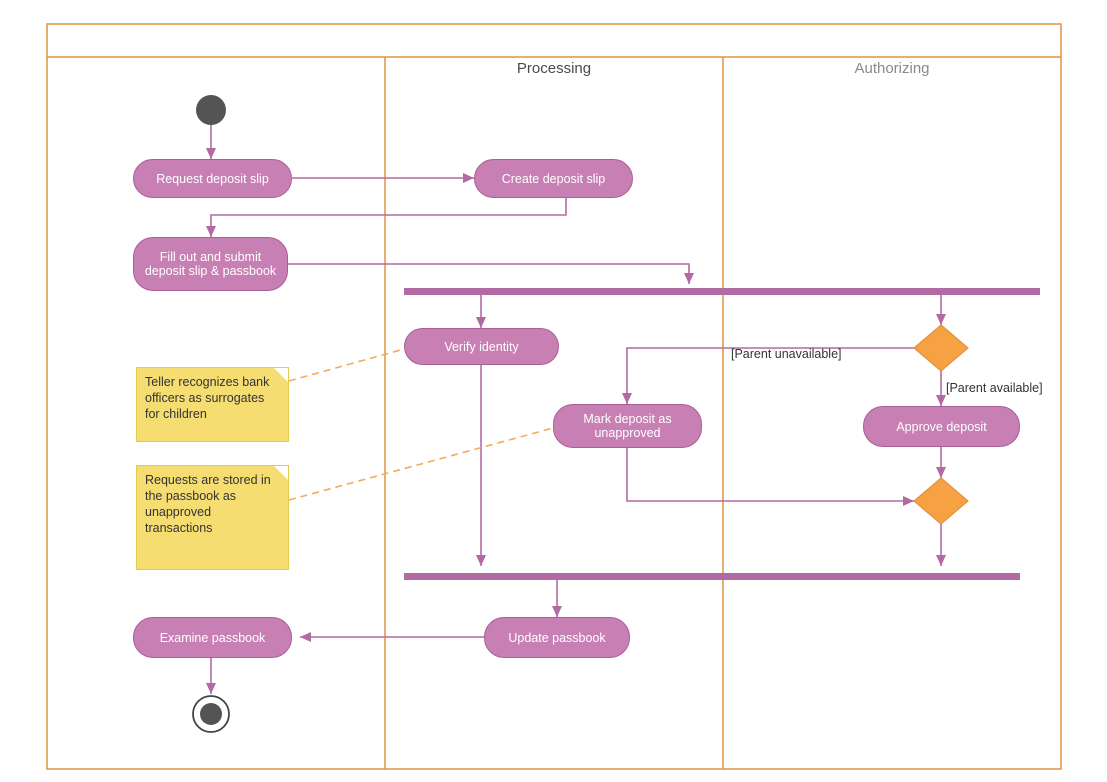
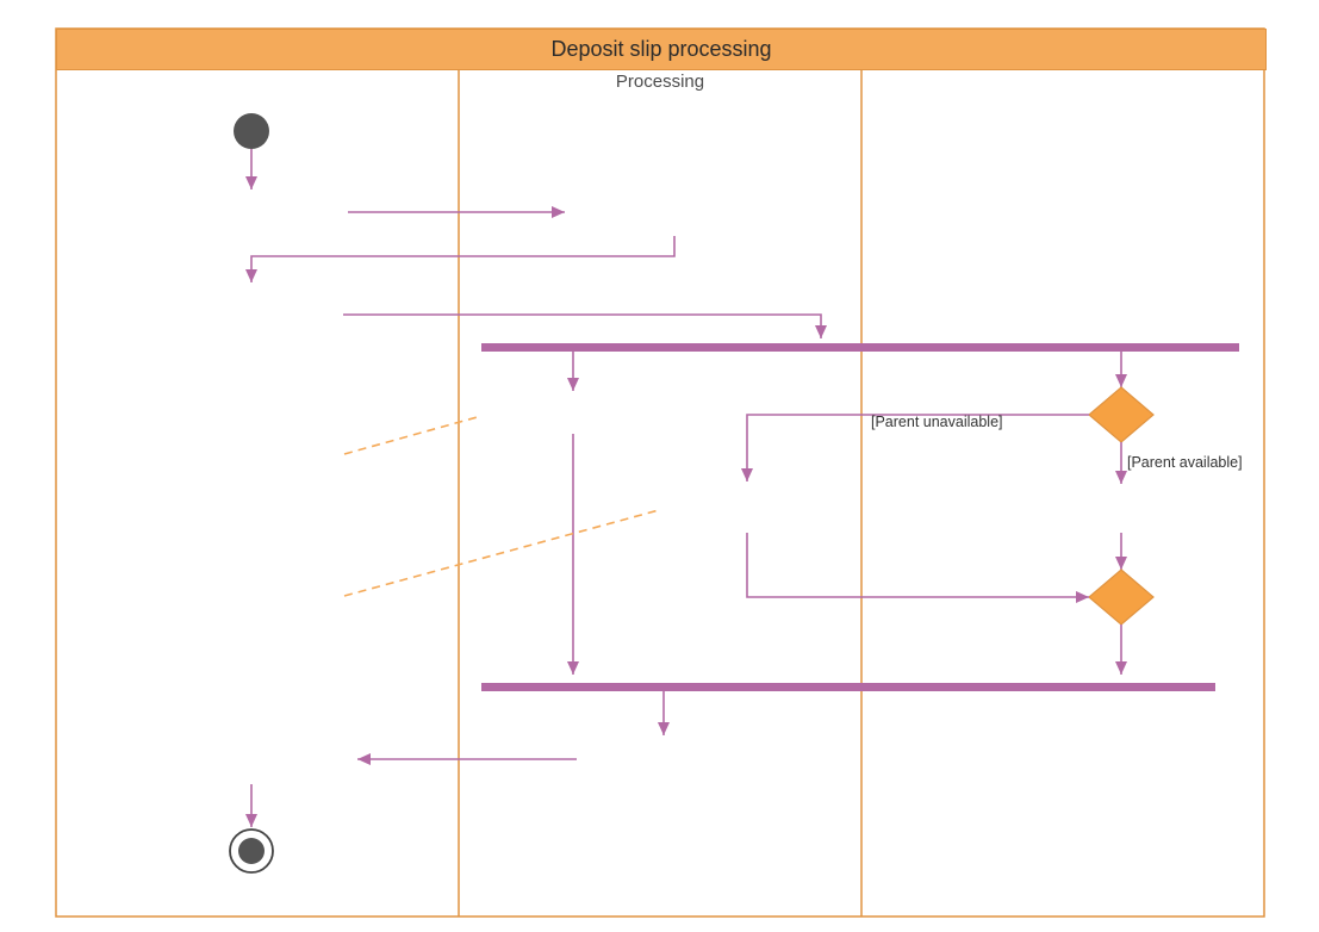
+ Deposit slip processing
  Processing
- Authorizing
- Request deposit slip
- Create deposit slip
- Fill out and submit deposit slip & passbook
- Verify identity
- Mark deposit as unapproved
- Approve deposit
- Update passbook
- Examine passbook
  [Parent unavailable]
  [Parent available]
- Teller recognizes bank officers as surrogates for children
- Requests are stored in the passbook as unapproved transactions
